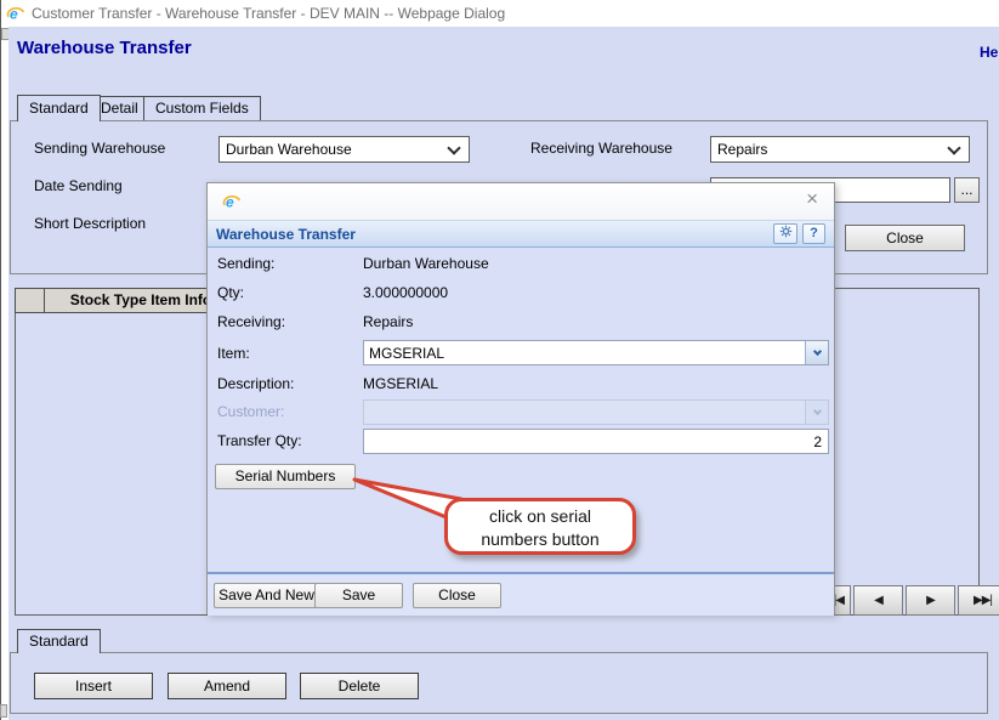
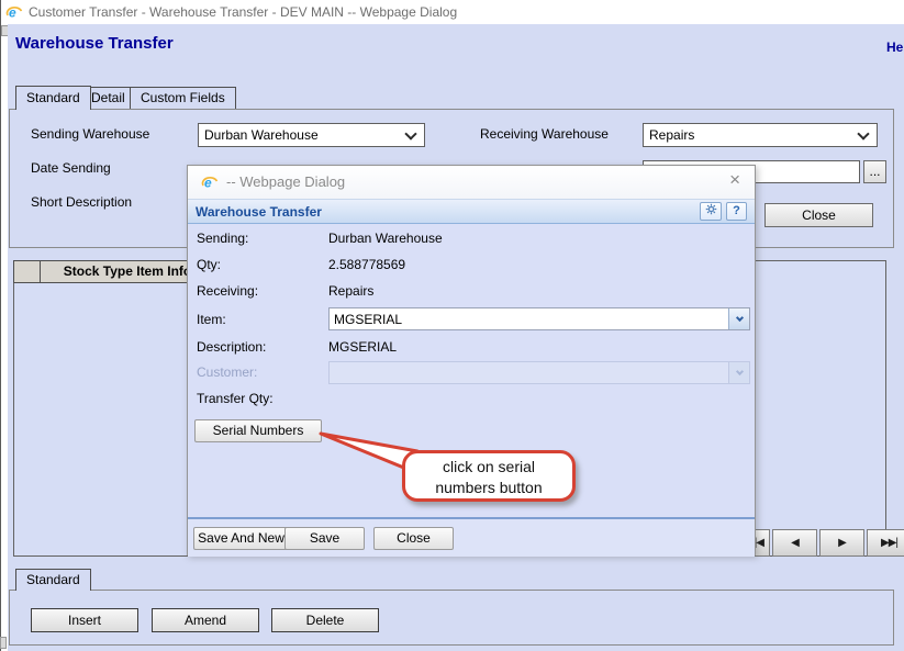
  e
  Customer Transfer - Warehouse Transfer - DEV MAIN -- Webpage Dialog
  Warehouse Transfer
  Standard
  Detail
  Custom Fields
  Sending Warehouse
  Durban Warehouse
  Receiving Warehouse
  Repairs
  Date Sending
  ...
  Short Description
  Close
  Stock Type Item Inf
  ◀
  ▶
  ▶▶|
  Standard
  Insert
  Amend
  Delete
  e
+ -- Webpage Dialog
  ×
  Warehouse Transfer
  ?
  Sending:
  Durban Warehouse
  Qty:
- 3.000000000
+ 2.588778569
  Receiving:
  Repairs
  Item:
  MGSERIAL
  Description:
  MGSERIAL
  Customer:
  Transfer Qty:
- 2
  Serial Numbers
  Save And New
  Save
  Close
  click on serial
  numbers button
